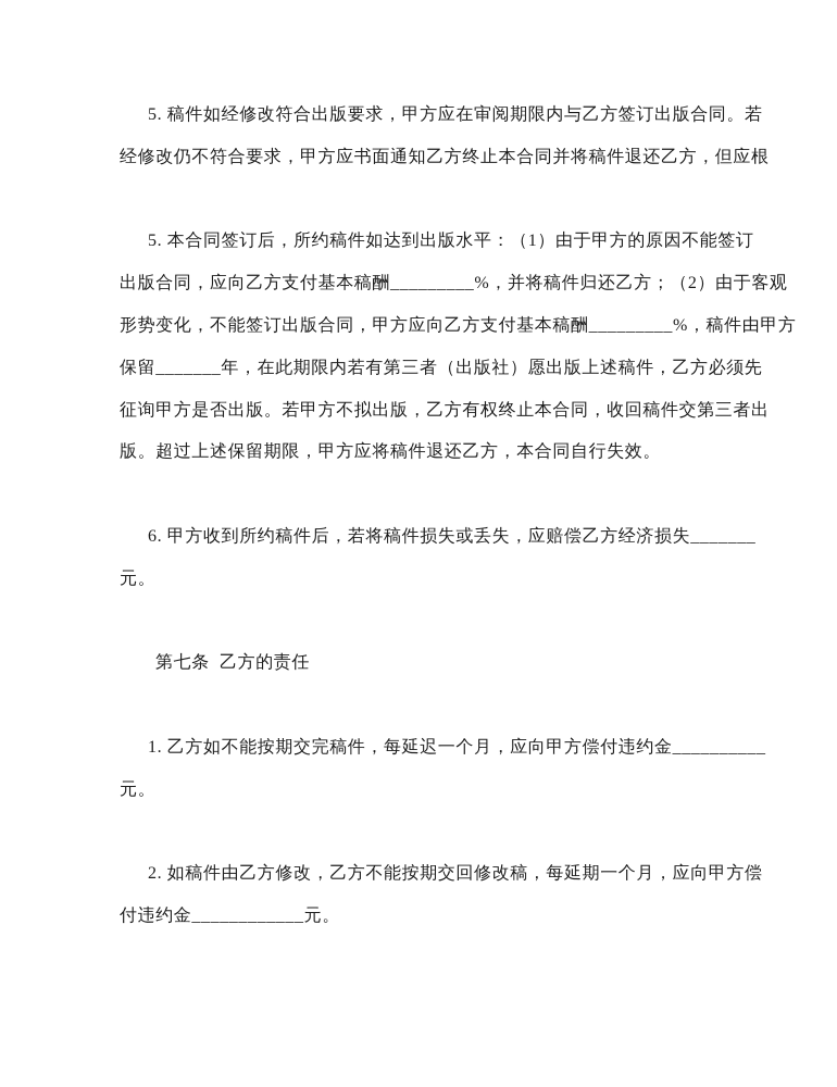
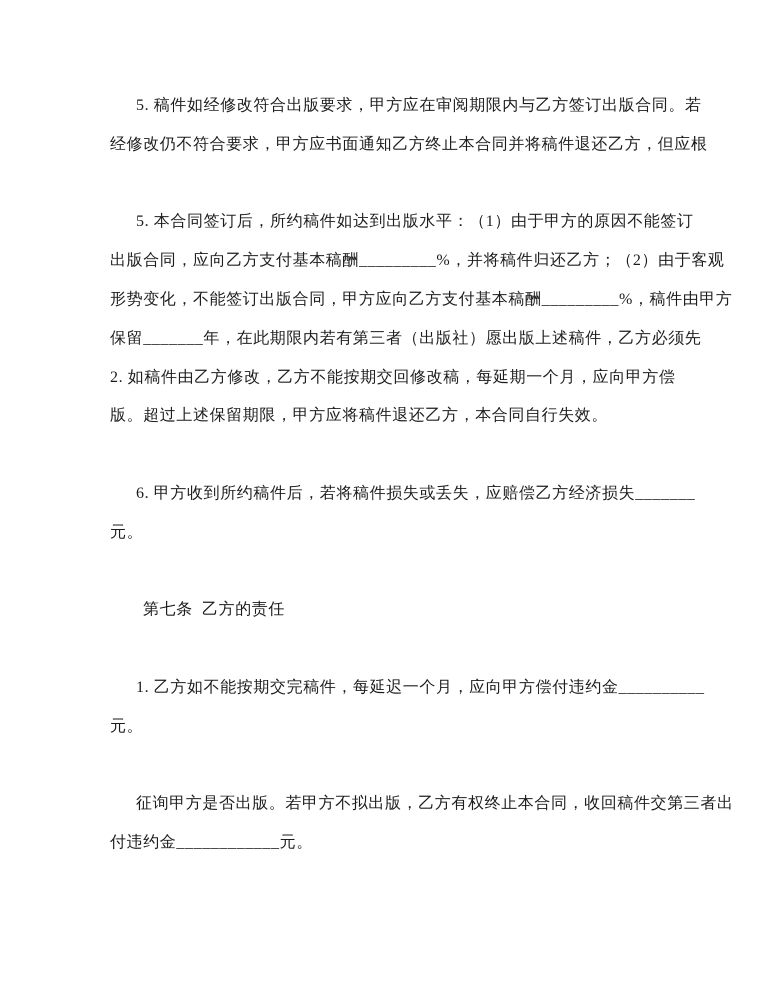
  5. 稿件如经修改符合出版要求，甲方应在审阅期限内与乙方签订出版合同。若
  经修改仍不符合要求，甲方应书面通知乙方终止本合同并将稿件退还乙方，但应根
  5. 本合同签订后，所约稿件如达到出版水平：（1）由于甲方的原因不能签订
  出版合同，应向乙方支付基本稿酬_________%，并将稿件归还乙方；（2）由于客观
  形势变化，不能签订出版合同，甲方应向乙方支付基本稿酬_________%，稿件由甲方
  保留_______年，在此期限内若有第三者（出版社）愿出版上述稿件，乙方必须先
- 征询甲方是否出版。若甲方不拟出版，乙方有权终止本合同，收回稿件交第三者出
+ 2. 如稿件由乙方修改，乙方不能按期交回修改稿，每延期一个月，应向甲方偿
  版。超过上述保留期限，甲方应将稿件退还乙方，本合同自行失效。
  6. 甲方收到所约稿件后，若将稿件损失或丢失，应赔偿乙方经济损失_______
  元。
  第七条 乙方的责任
  1. 乙方如不能按期交完稿件，每延迟一个月，应向甲方偿付违约金__________
  元。
- 2. 如稿件由乙方修改，乙方不能按期交回修改稿，每延期一个月，应向甲方偿
+ 征询甲方是否出版。若甲方不拟出版，乙方有权终止本合同，收回稿件交第三者出
  付违约金____________元。
